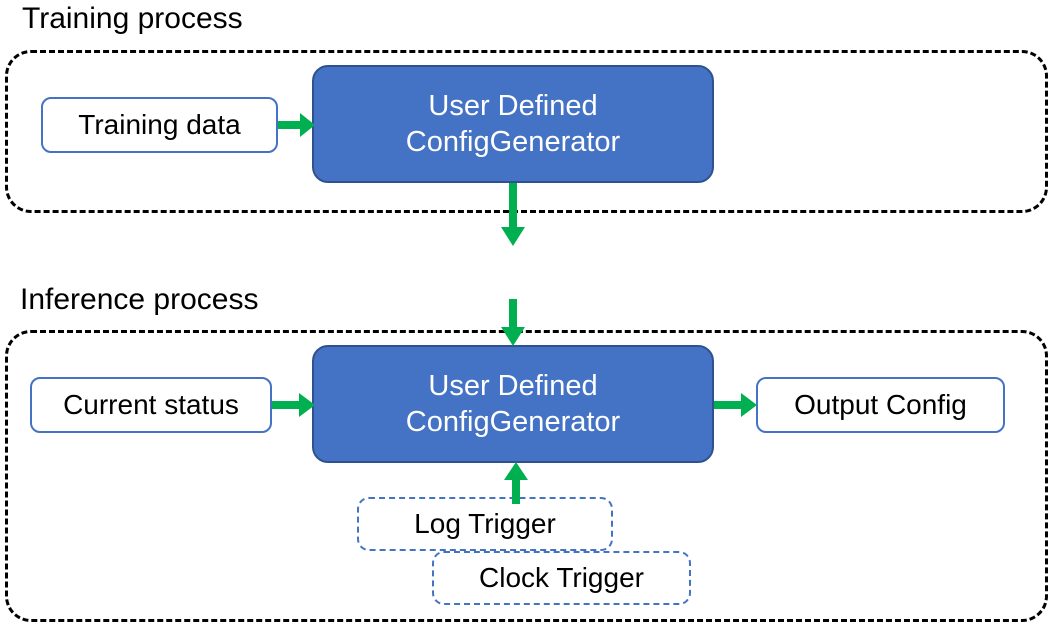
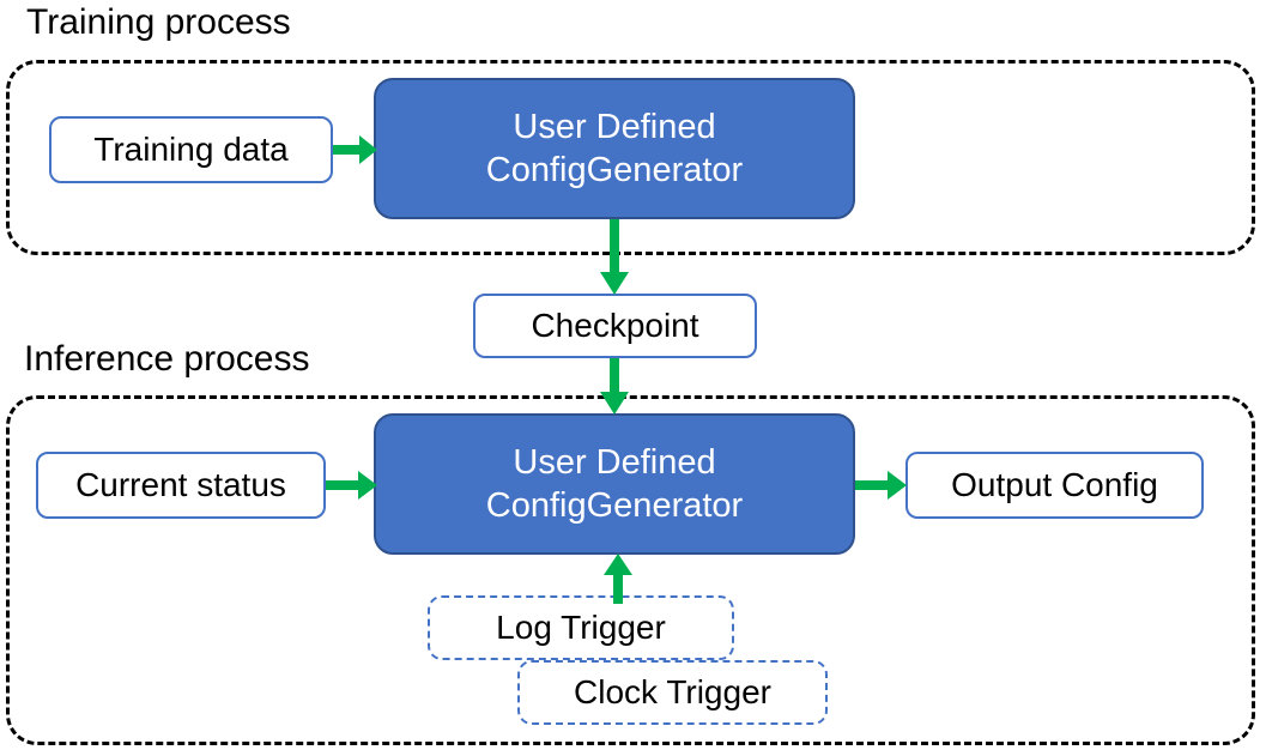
  Training process
  Training data
  User Defined
  ConfigGenerator
+ Checkpoint
  Inference process
  Current status
  User Defined
  ConfigGenerator
  Output Config
  Log Trigger
  Clock Trigger
